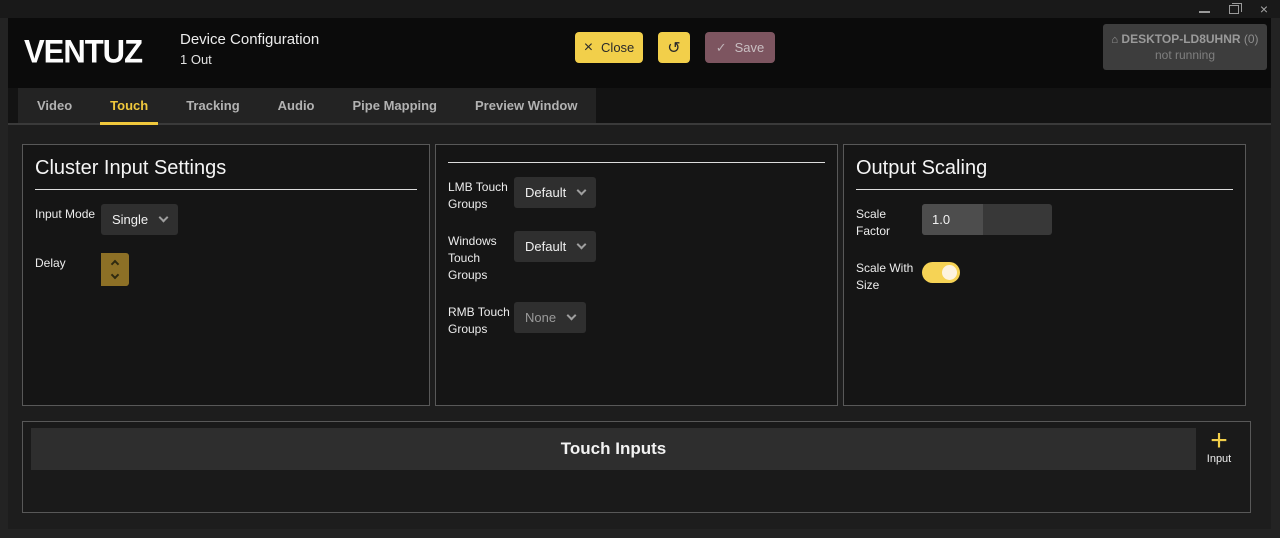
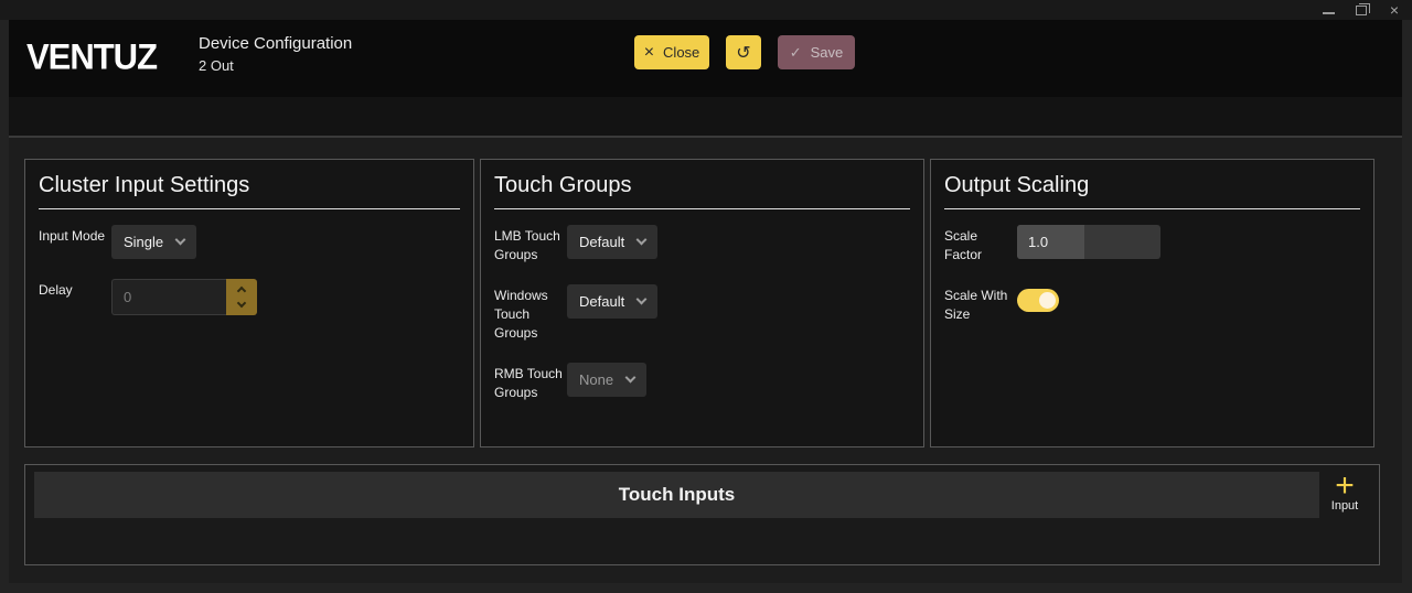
  ×
  VENTUZ
  Device Configuration
- 1 Out
+ 2 Out
  ×
  Close
  ↺
  ✓
  Save
- ⌂ DESKTOP-LD8UHNR (0)
- not running
- Video
- Touch
- Tracking
- Audio
- Pipe Mapping
- Preview Window
  Cluster Input Settings
  Input Mode
  Single
  Delay
+ 0
+ Touch Groups
  LMB Touch Groups
  Default
  Windows Touch Groups
  Default
  RMB Touch Groups
  None
  Output Scaling
  Scale Factor
  1.0
  Scale With Size
  Touch Inputs
  +
  Input
